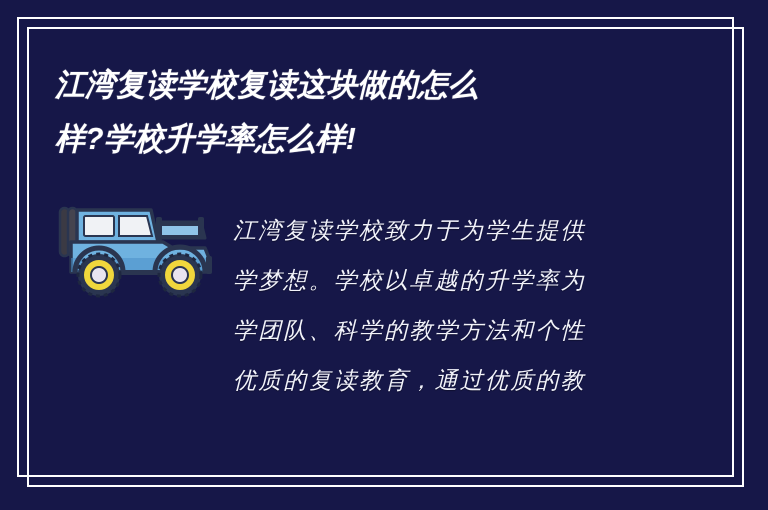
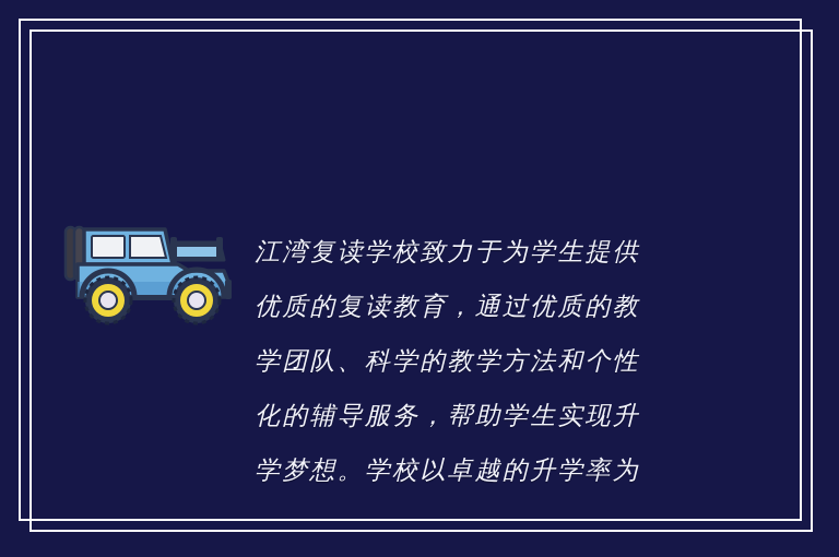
- 江湾复读学校复读这块做的怎么
- 样?学校升学率怎么样!
  江湾复读学校致力于为学生提供
- 学梦想。学校以卓越的升学率为
+ 优质的复读教育，通过优质的教
  学团队、科学的教学方法和个性
+ 化的辅导服务，帮助学生实现升
- 优质的复读教育，通过优质的教
+ 学梦想。学校以卓越的升学率为
